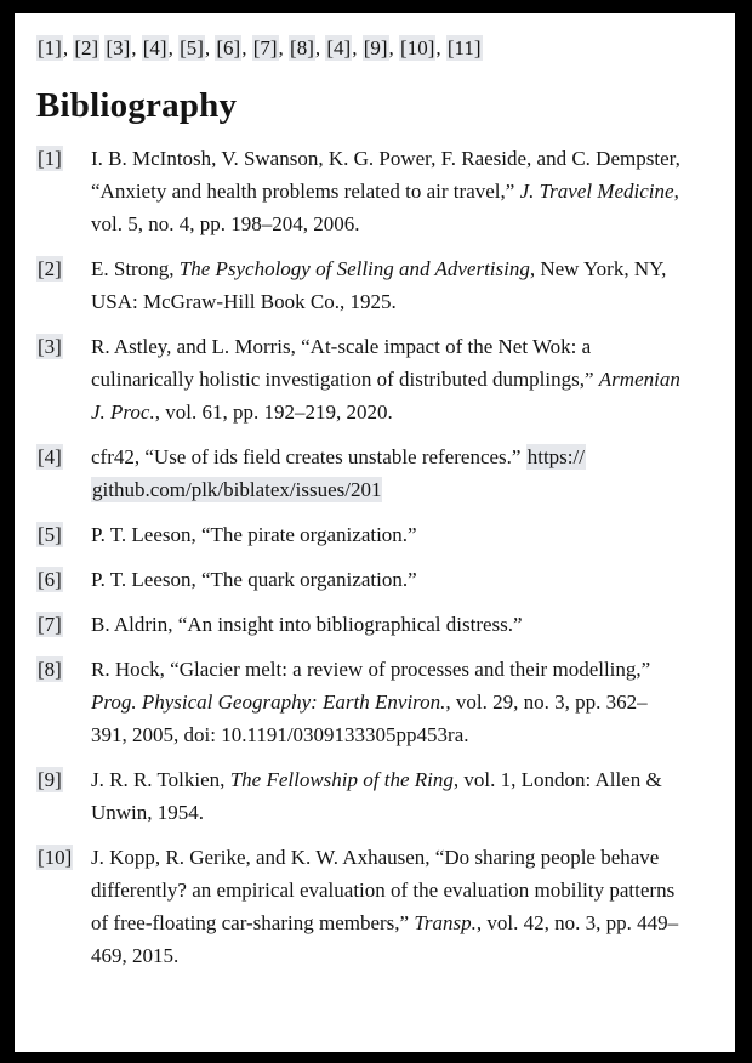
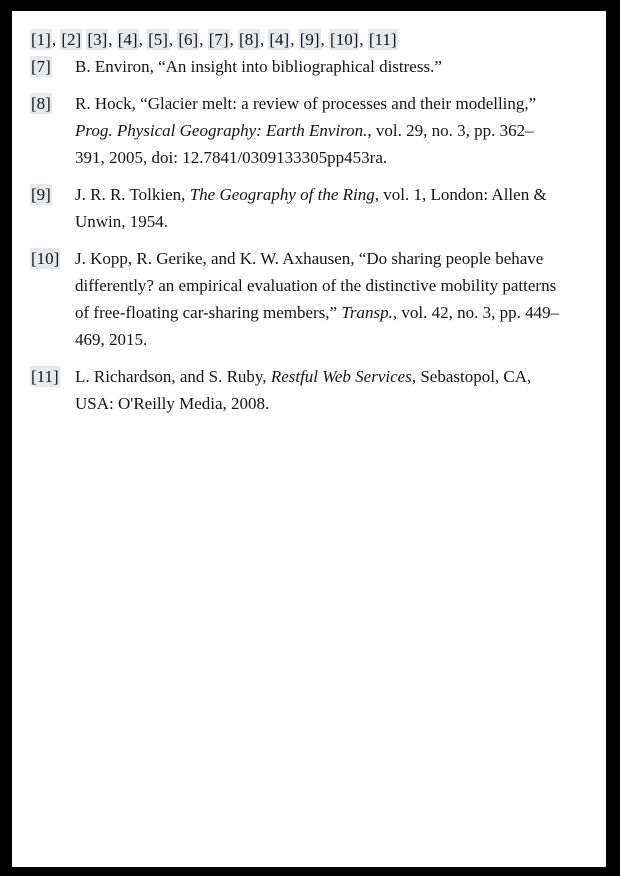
  [1], [2] [3], [4], [5], [6], [7], [8], [4], [9], [10], [11]
- Bibliography
- [1]
- I. B. McIntosh, V. Swanson, K. G. Power, F. Raeside, and C. Dempster, “Anxiety and health problems related to air travel,” J. Travel Medicine, vol. 5, no. 4, pp. 198–204, 2006.
- [2]
- E. Strong, The Psychology of Selling and Advertising, New York, NY, USA: McGraw-Hill Book Co., 1925.
- [3]
- R. Astley, and L. Morris, “At-scale impact of the Net Wok: a culinarically holistic investigation of distributed dumplings,” Armenian J. Proc., vol. 61, pp. 192–219, 2020.
- [4]
- cfr42, “Use of ids field creates unstable references.” https://github.com/plk/biblatex/issues/201
- [5]
- P. T. Leeson, “The pirate organization.”
- [6]
- P. T. Leeson, “The quark organization.”
  [7]
- B. Aldrin, “An insight into bibliographical distress.”
+ B. Environ, “An insight into bibliographical distress.”
  [8]
- R. Hock, “Glacier melt: a review of processes and their modelling,” Prog. Physical Geography: Earth Environ., vol. 29, no. 3, pp. 362–391, 2005, doi: 10.1191/0309133305pp453ra.
+ R. Hock, “Glacier melt: a review of processes and their modelling,” Prog. Physical Geography: Earth Environ., vol. 29, no. 3, pp. 362–391, 2005, doi: 12.7841/0309133305pp453ra.
  [9]
- J. R. R. Tolkien, The Fellowship of the Ring, vol. 1, London: Allen & Unwin, 1954.
+ J. R. R. Tolkien, The Geography of the Ring, vol. 1, London: Allen & Unwin, 1954.
  [10]
- J. Kopp, R. Gerike, and K. W. Axhausen, “Do sharing people behave differently? an empirical evaluation of the evaluation mobility patterns of free-floating car-sharing members,” Transp., vol. 42, no. 3, pp. 449–469, 2015.
+ J. Kopp, R. Gerike, and K. W. Axhausen, “Do sharing people behave differently? an empirical evaluation of the distinctive mobility patterns of free-floating car-sharing members,” Transp., vol. 42, no. 3, pp. 449–469, 2015.
+ [11]
+ L. Richardson, and S. Ruby, Restful Web Services, Sebastopol, CA, USA: O'Reilly Media, 2008.
